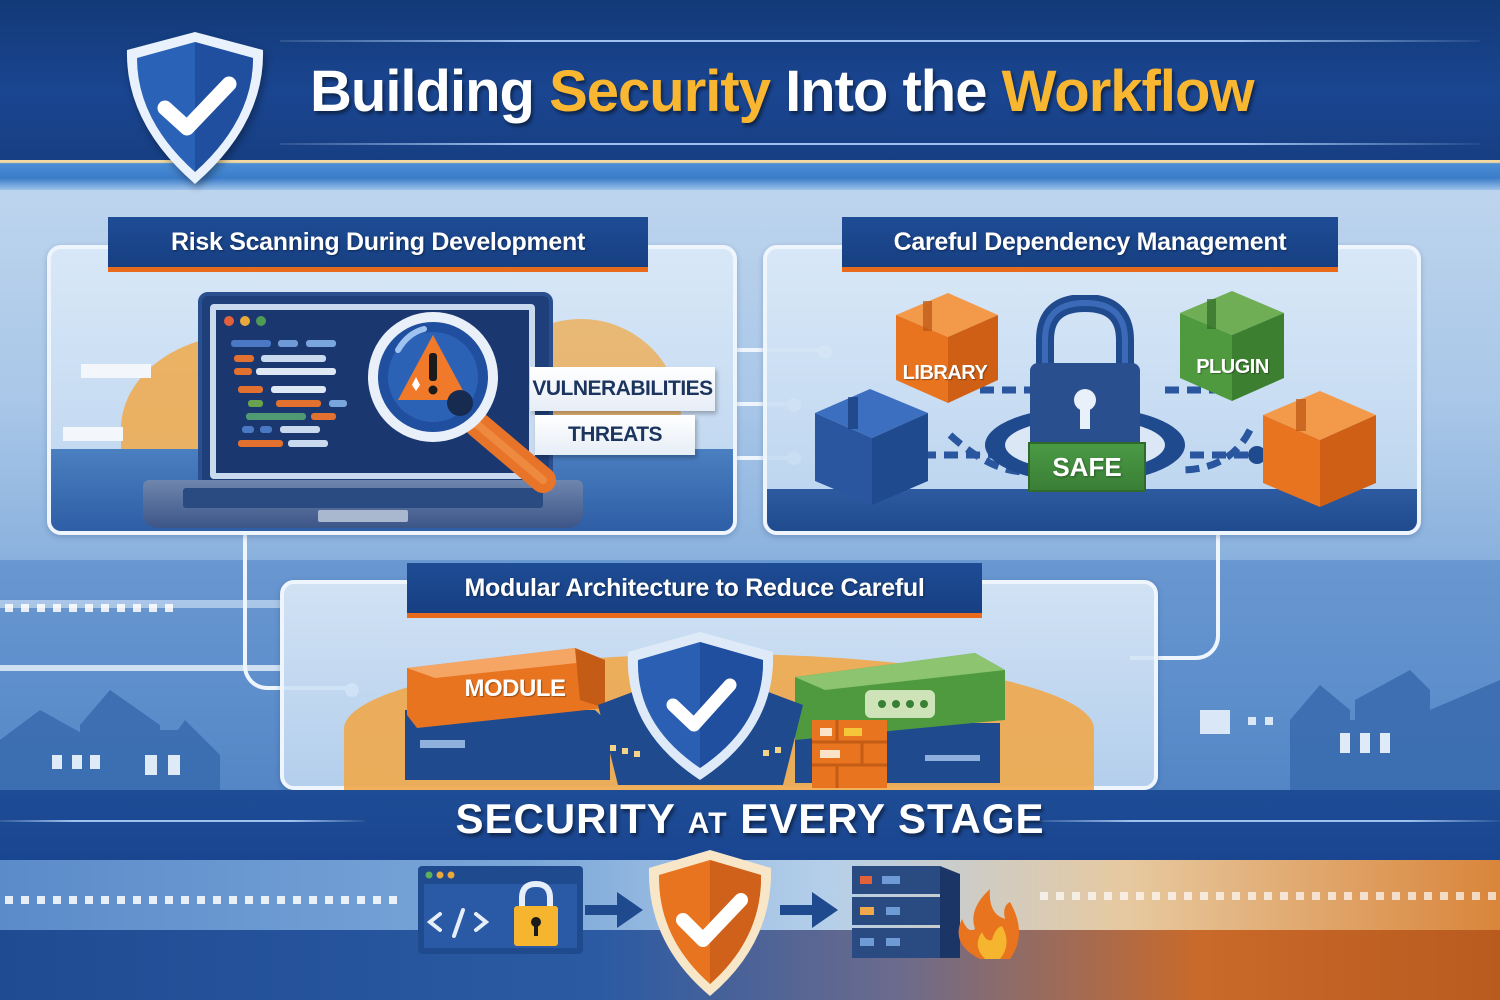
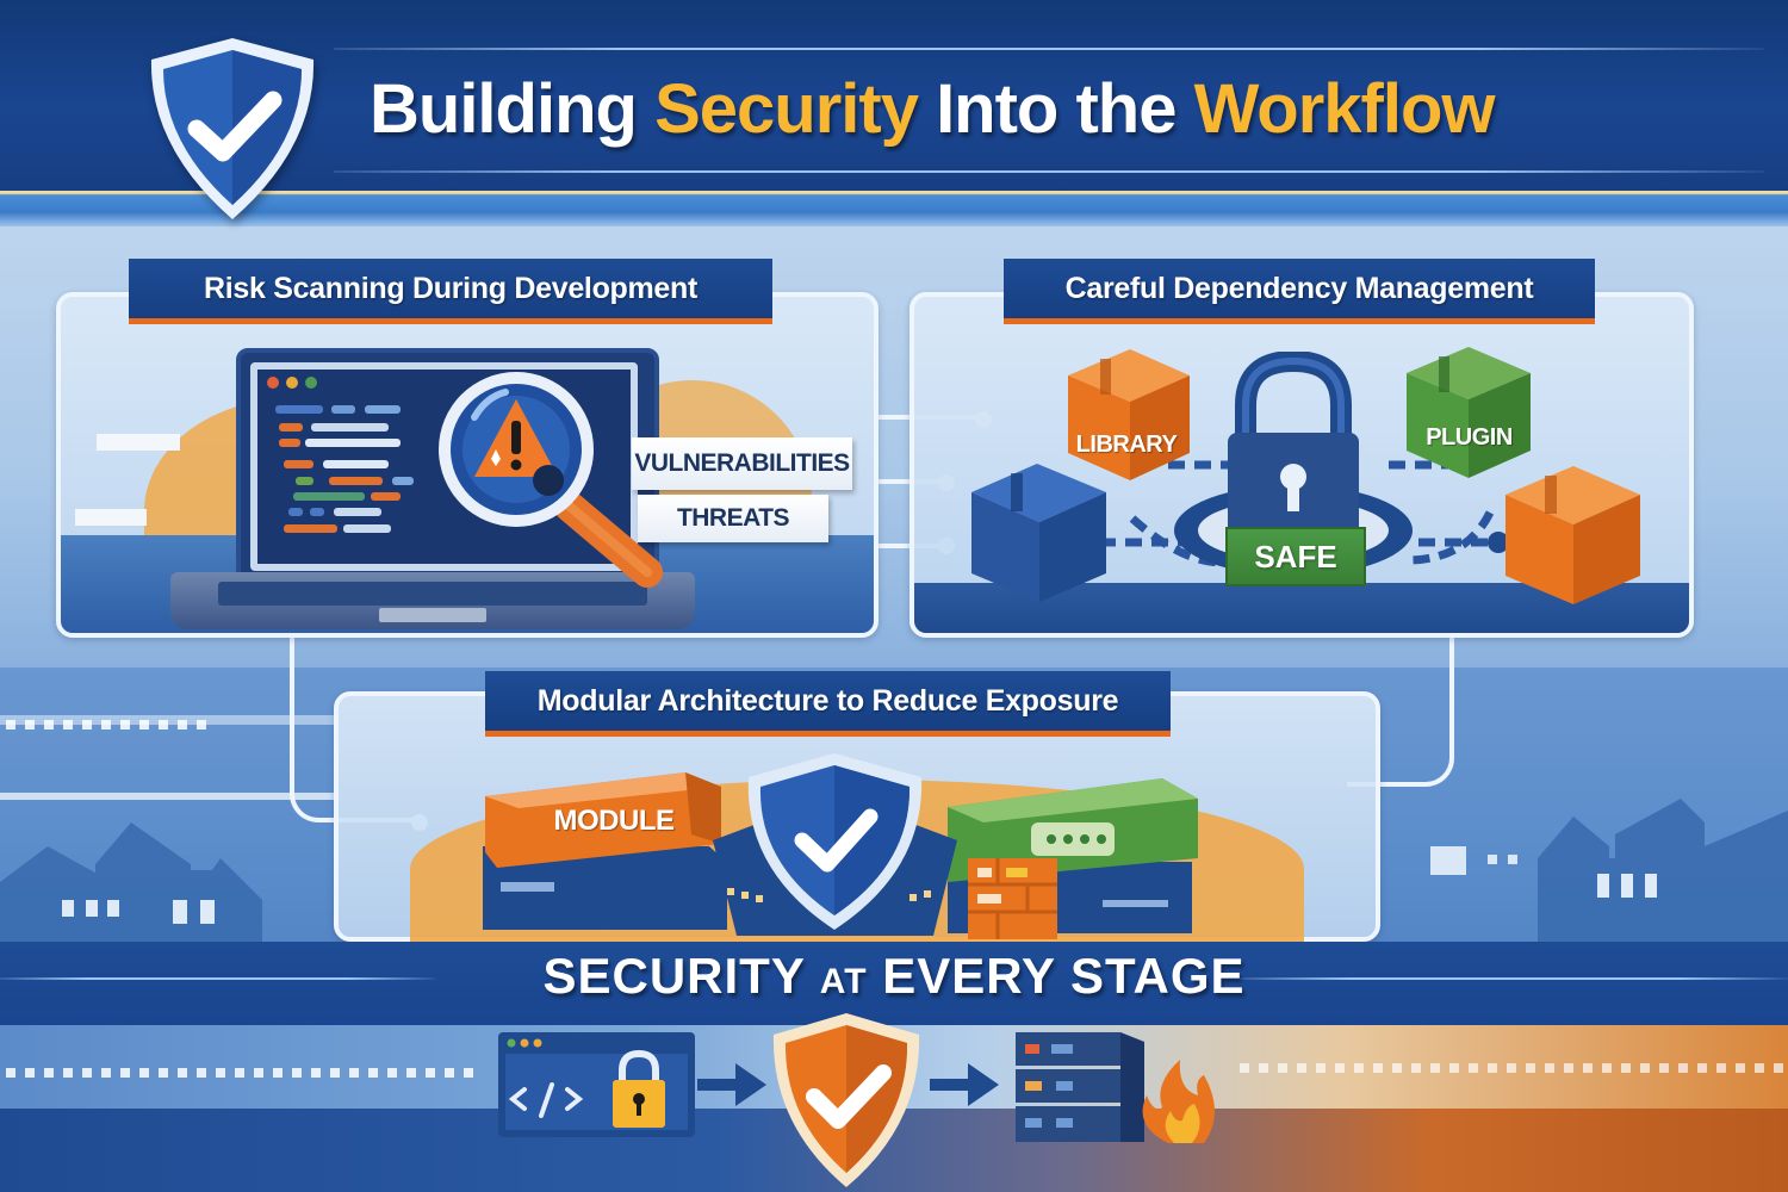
  Building Security Into the Workflow
  Risk Scanning During Development
  VULNERABILITIES
  THREATS
  Careful Dependency Management
  SAFE
  LIBRARY
  PLUGIN
- Modular Architecture to Reduce Careful
+ Modular Architecture to Reduce Exposure
  MODULE
  SECURITY AT EVERY STAGE
